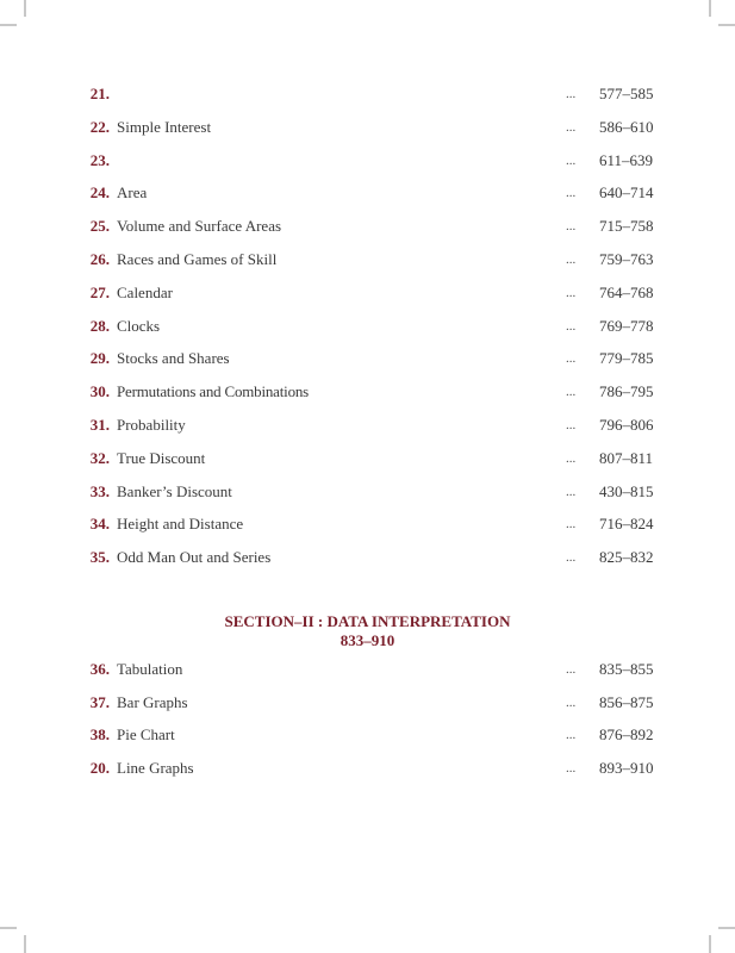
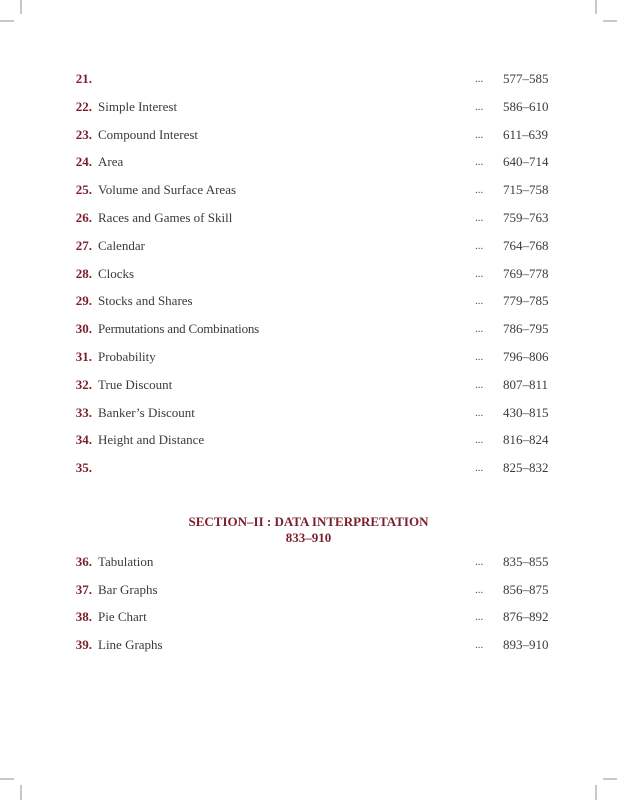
  21.
  ...
  577–585
  22.
  Simple Interest
  ...
  586–610
  23.
+ Compound Interest
  ...
  611–639
  24.
  Area
  ...
  640–714
  25.
  Volume and Surface Areas
  ...
  715–758
  26.
  Races and Games of Skill
  ...
  759–763
  27.
  Calendar
  ...
  764–768
  28.
  Clocks
  ...
  769–778
  29.
  Stocks and Shares
  ...
  779–785
  30.
  Permutations and Combinations
  ...
  786–795
  31.
  Probability
  ...
  796–806
  32.
  True Discount
  ...
  807–811
  33.
  Banker’s Discount
  ...
  430–815
  34.
  Height and Distance
  ...
- 716–824
+ 816–824
  35.
- Odd Man Out and Series
  ...
  825–832
  SECTION–II : DATA INTERPRETATION
  833–910
  36.
  Tabulation
  ...
  835–855
  37.
  Bar Graphs
  ...
  856–875
  38.
  Pie Chart
  ...
  876–892
- 20.
+ 39.
  Line Graphs
  ...
  893–910
